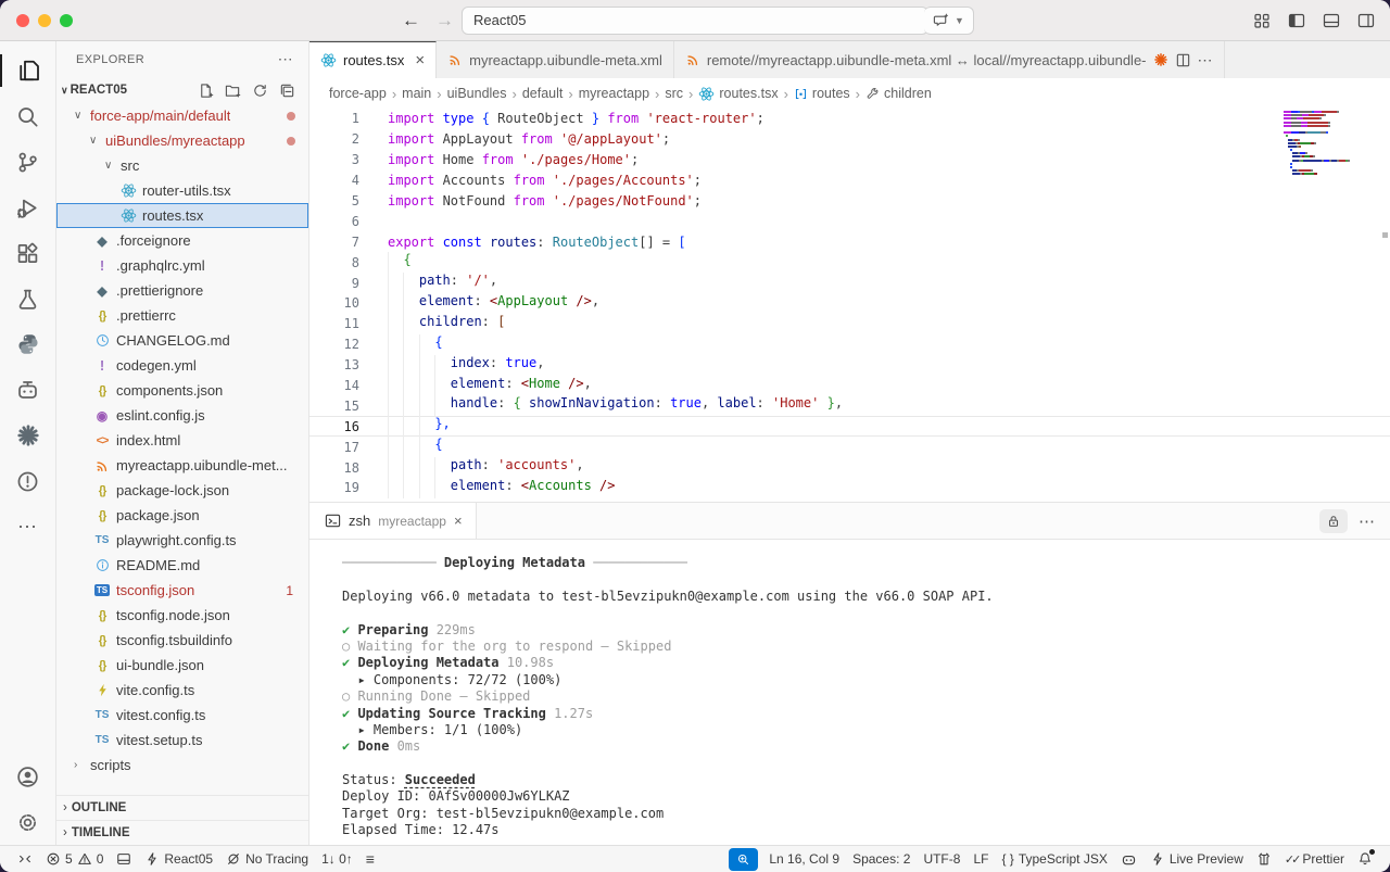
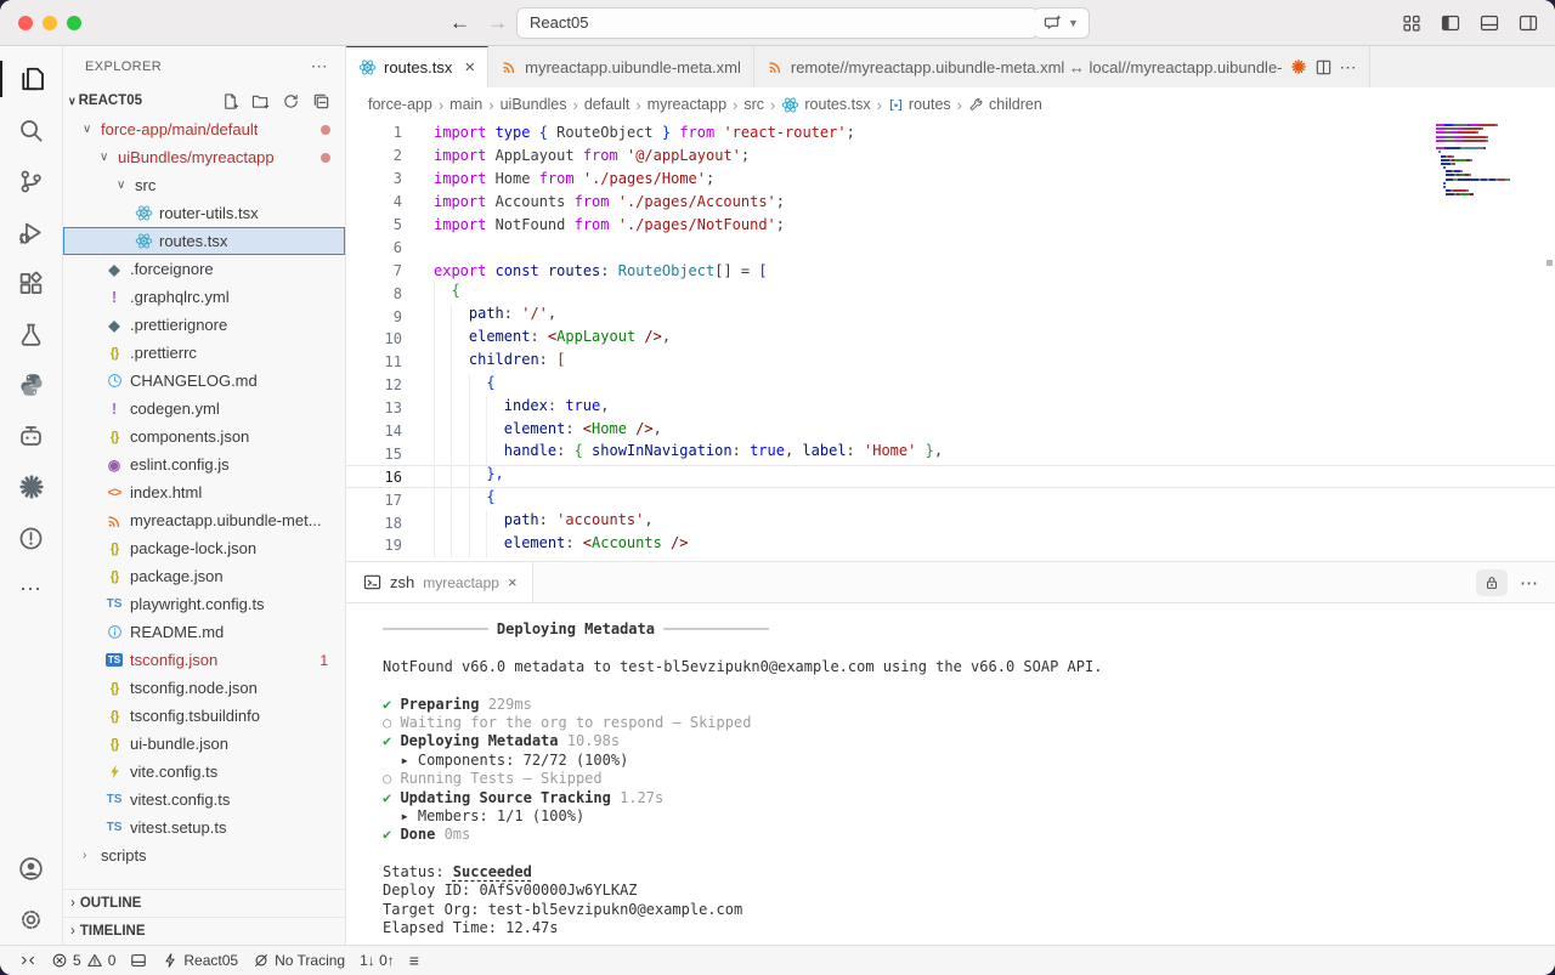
  ←
  →
  React05
  ▼
  ⋯
  EXPLORER
  ⋯
  ∨
  REACT05
  ∨
  force-app/main/default
  ∨
  uiBundles/myreactapp
  ∨
  src
  router-utils.tsx
  routes.tsx
  ◆
  .forceignore
  !
  .graphqlrc.yml
  ◆
  .prettierignore
  {}
  .prettierrc
  CHANGELOG.md
  !
  codegen.yml
  {}
  components.json
  ◉
  eslint.config.js
  <>
  index.html
  myreactapp.uibundle-met...
  {}
  package-lock.json
  {}
  package.json
  TS
  playwright.config.ts
  README.md
  TS
  tsconfig.json
  1
  {}
  tsconfig.node.json
  {}
  tsconfig.tsbuildinfo
  {}
  ui-bundle.json
  vite.config.ts
  TS
  vitest.config.ts
  TS
  vitest.setup.ts
  ›
  scripts
  ›
  OUTLINE
  ›
  TIMELINE
  routes.tsx
  ×
  myreactapp.uibundle-meta.xml
  remote//myreactapp.uibundle-meta.xml ↔ local//myreactapp.uibundle-
  ⋯
  force-app
  ›
  main
  ›
  uiBundles
  ›
  default
  ›
  myreactapp
  ›
  src
  ›
  routes.tsx
  ›
  routes
  ›
  children
  1
  import type { RouteObject } from 'react-router';
  2
  import AppLayout from '@/appLayout';
  3
  import Home from './pages/Home';
  4
  import Accounts from './pages/Accounts';
  5
  import NotFound from './pages/NotFound';
  6
  7
  export const routes: RouteObject[] = [
  8
  {
  9
  path: '/',
  10
  element: <AppLayout />,
  11
  children: [
  12
  {
  13
  index: true,
  14
  element: <Home />,
  15
  handle: { showInNavigation: true, label: 'Home' },
  16
  },
  17
  {
  18
  path: 'accounts',
  19
  element: <Accounts />
  zsh
  myreactapp
  ×
  ⋯
  ──────────── Deploying Metadata ────────────
- Deploying v66.0 metadata to test-bl5evzipukn0@example.com using the v66.0 SOAP API.
+ NotFound v66.0 metadata to test-bl5evzipukn0@example.com using the v66.0 SOAP API.
  ✔ Preparing 229ms
  ○ Waiting for the org to respond — Skipped
  ✔ Deploying Metadata 10.98s
  ▸ Components: 72/72 (100%)
- ○ Running Done — Skipped
+ ○ Running Tests — Skipped
  ✔ Updating Source Tracking 1.27s
  ▸ Members: 1/1 (100%)
  ✔ Done 0ms
  Status: Succeeded
  Deploy ID: 0AfSv00000Jw6YLKAZ
  Target Org: test-bl5evzipukn0@example.com
  Elapsed Time: 12.47s
  5
  0
  React05
  No Tracing
  1↓ 0↑
  ≡
- Ln 16, Col 9
- Spaces: 2
- UTF-8
- LF
- { }
- TypeScript JSX
- Live Preview
- ✓✓
- Prettier
